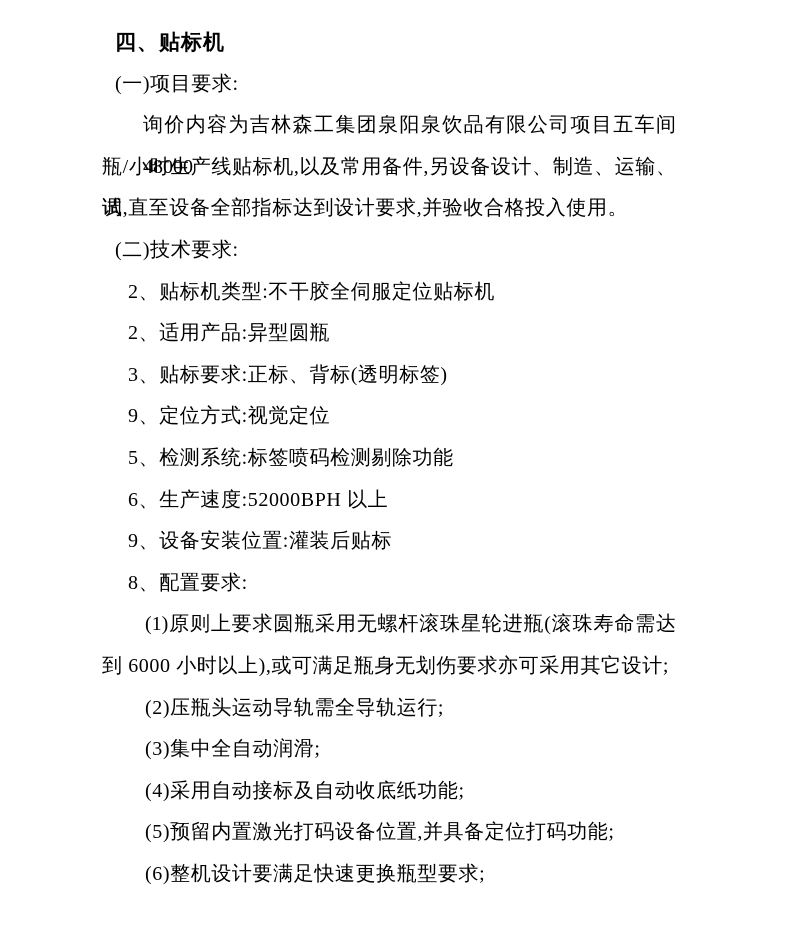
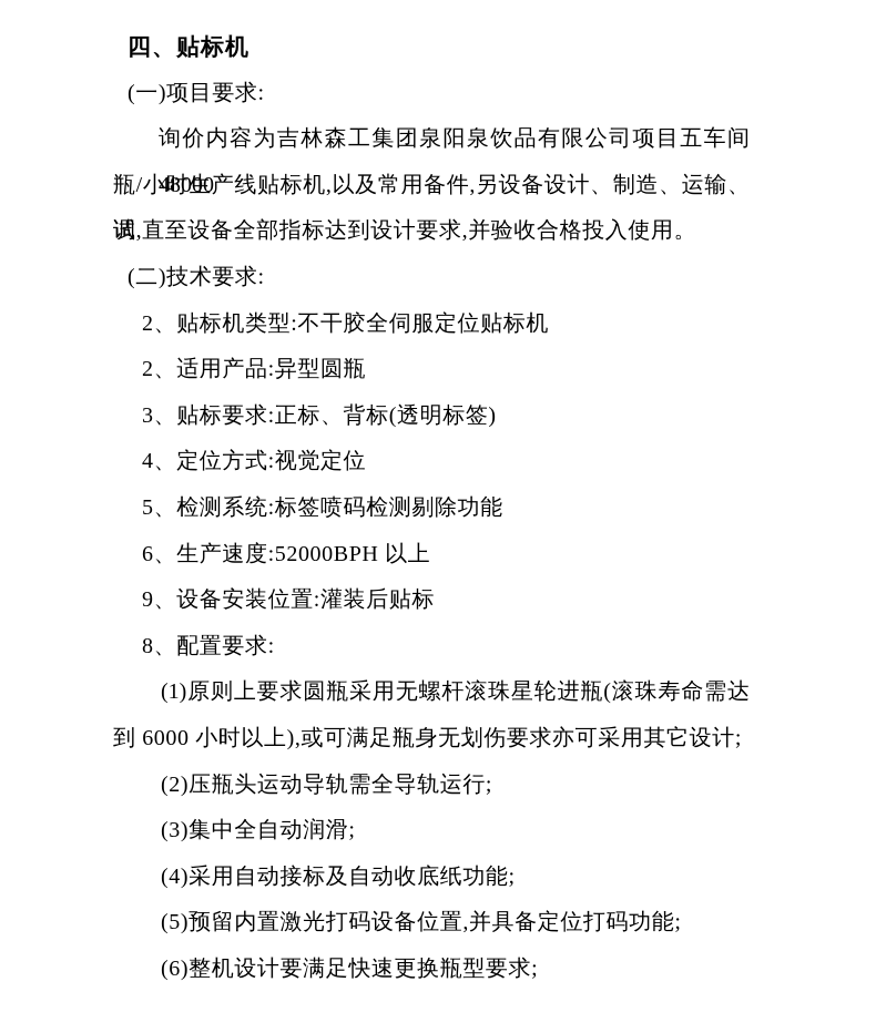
  四、贴标机
  (一)项目要求:
  询价内容为吉林森工集团泉阳泉饮品有限公司项目五车间 48000
  瓶/小时生产线贴标机,以及常用备件,另设备设计、制造、运输、调
  试,直至设备全部指标达到设计要求,并验收合格投入使用。
  (二)技术要求:
  2、贴标机类型:不干胶全伺服定位贴标机
  2、适用产品:异型圆瓶
  3、贴标要求:正标、背标(透明标签)
- 9、定位方式:视觉定位
+ 4、定位方式:视觉定位
  5、检测系统:标签喷码检测剔除功能
  6、生产速度:52000BPH 以上
  9、设备安装位置:灌装后贴标
  8、配置要求:
  (1)原则上要求圆瓶采用无螺杆滚珠星轮进瓶(滚珠寿命需达
  到 6000 小时以上),或可满足瓶身无划伤要求亦可采用其它设计;
  (2)压瓶头运动导轨需全导轨运行;
  (3)集中全自动润滑;
  (4)采用自动接标及自动收底纸功能;
  (5)预留内置激光打码设备位置,并具备定位打码功能;
  (6)整机设计要满足快速更换瓶型要求;
